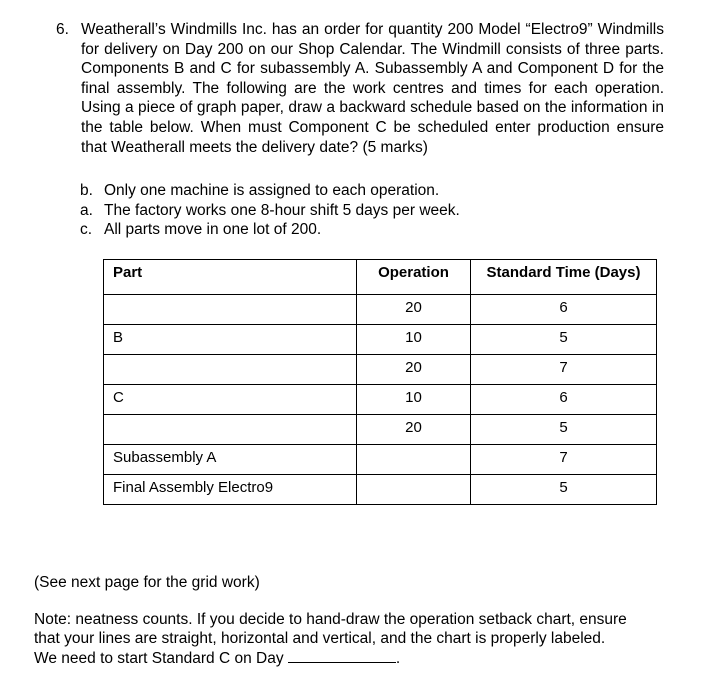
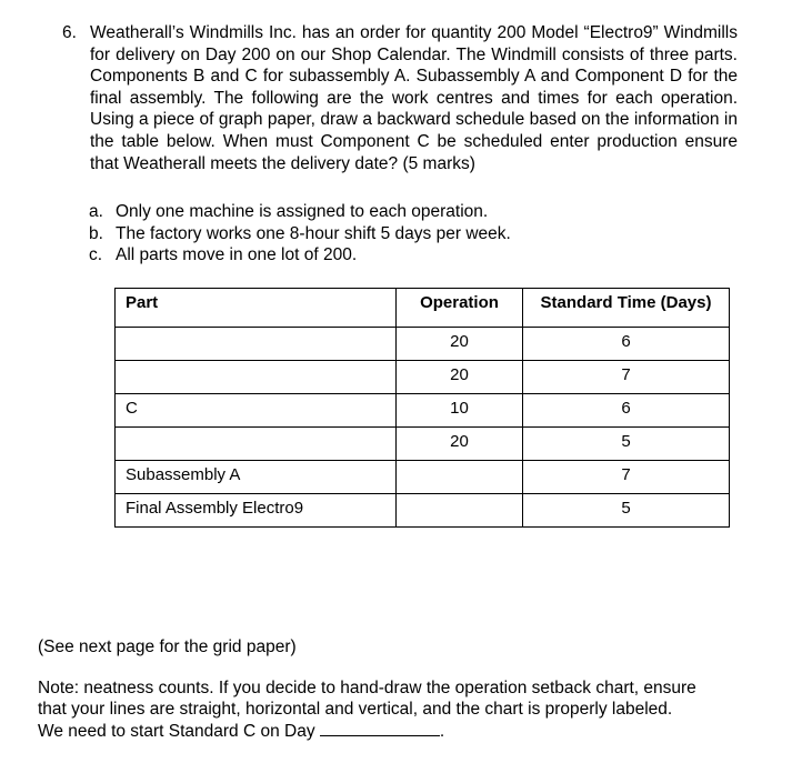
  6.
  Weatherall’s Windmills Inc. has an order for quantity 200 Model “Electro9” Windmills for delivery on Day 200 on our Shop Calendar. The Windmill consists of three parts. Components B and C for subassembly A. Subassembly A and Component D for the final assembly. The following are the work centres and times for each operation. Using a piece of graph paper, draw a backward schedule based on the information in the table below. When must Component C be scheduled enter production ensure that Weatherall meets the delivery date? (5 marks)
- b.
+ a.
  Only one machine is assigned to each operation.
- a.
+ b.
  The factory works one 8-hour shift 5 days per week.
  c.
  All parts move in one lot of 200.
  Part	Operation	Standard Time (Days)
  	20	6
- B	10	5
  	20	7
  C	10	6
  	20	5
  Subassembly A		7
  Final Assembly Electro9		5
- (See next page for the grid work)
+ (See next page for the grid paper)
  Note: neatness counts. If you decide to hand-draw the operation setback chart, ensure
  that your lines are straight, horizontal and vertical, and the chart is properly labeled.
  We need to start Standard C on Day .
